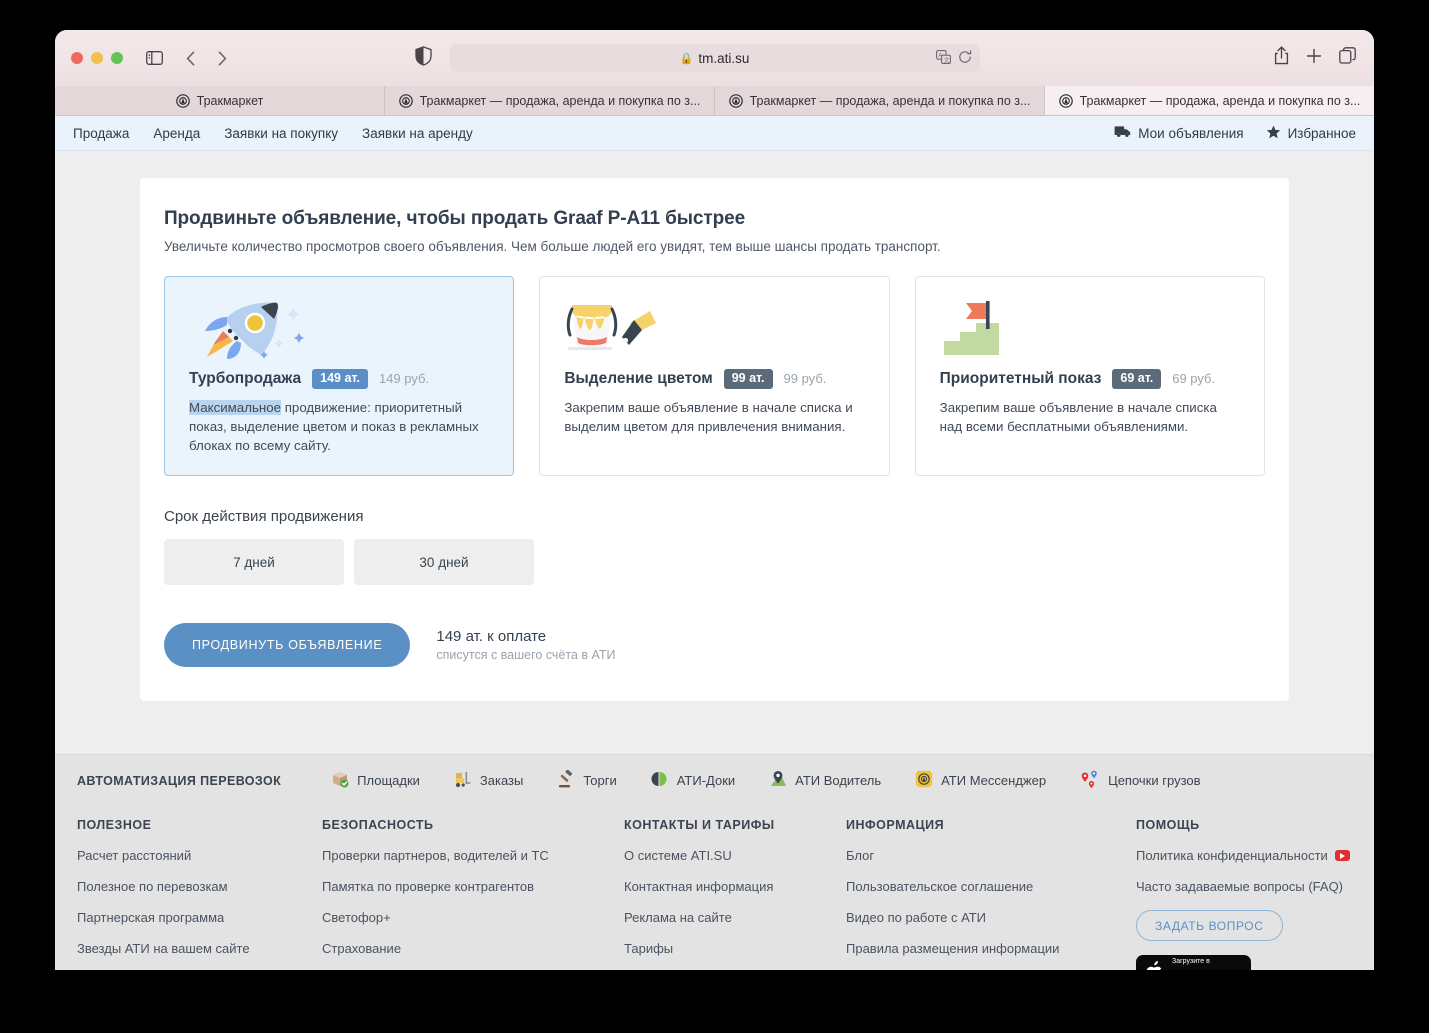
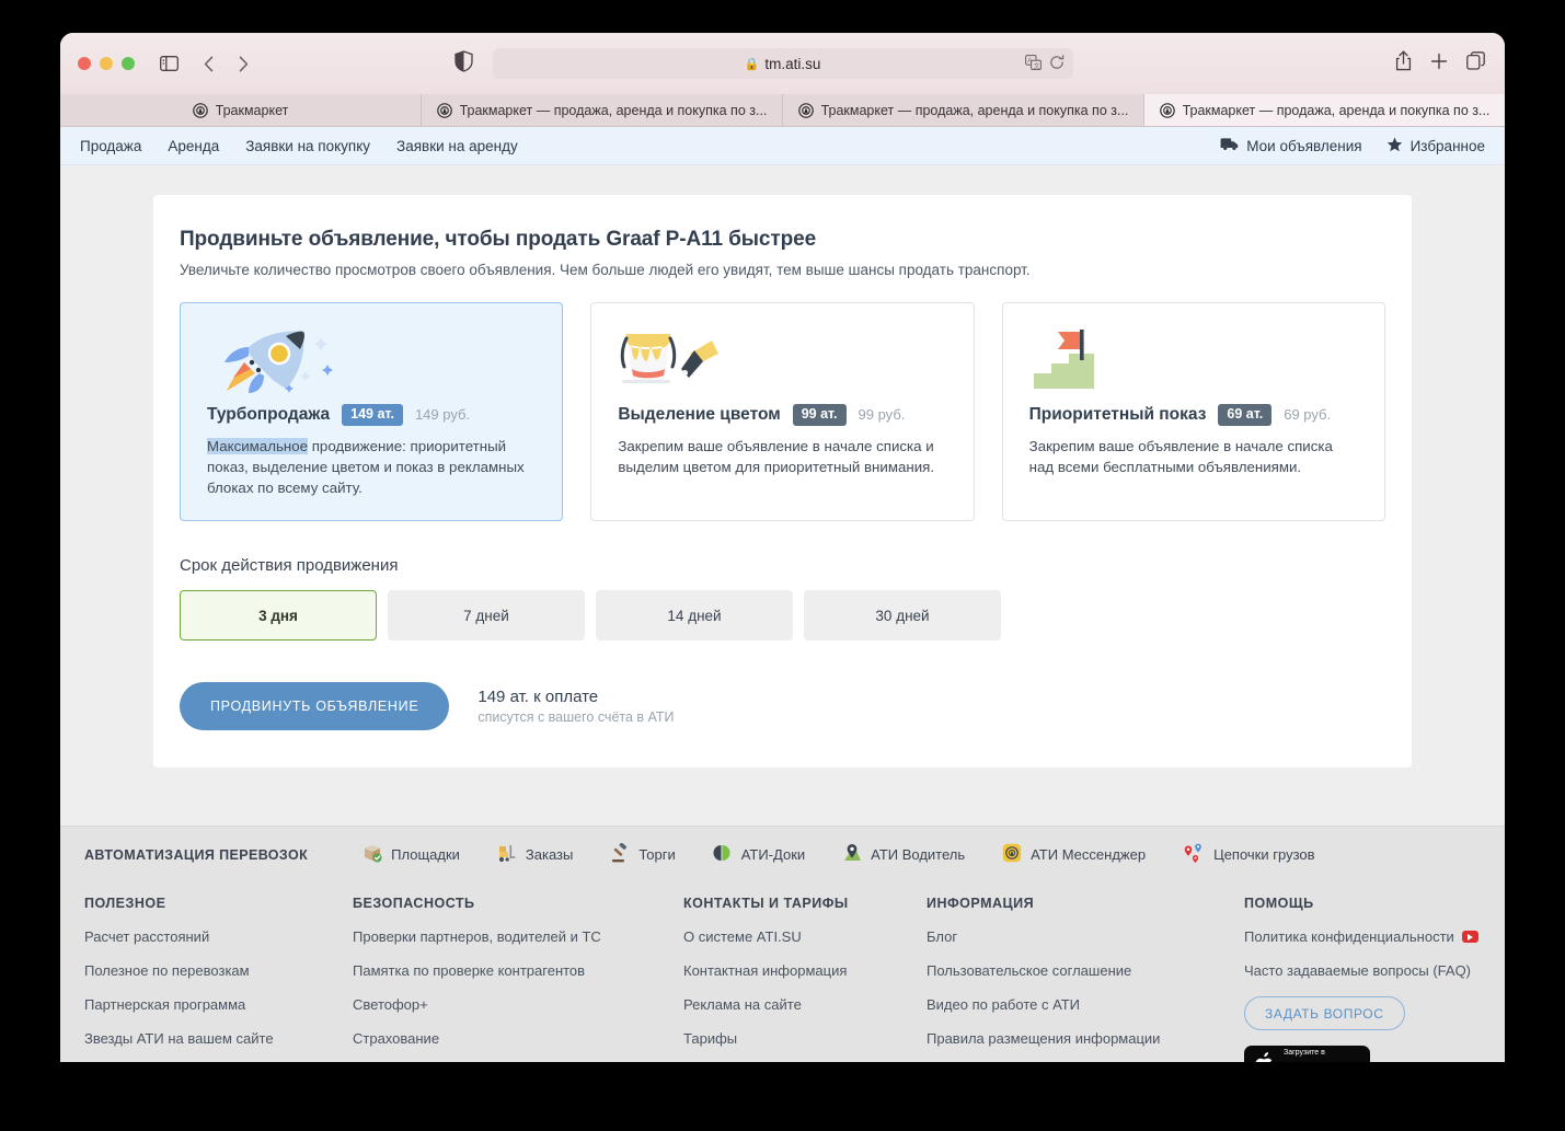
  🔒
  tm.ati.su
  Тракмаркет
  Тракмаркет — продажа, аренда и покупка по з...
  Тракмаркет — продажа, аренда и покупка по з...
  Тракмаркет — продажа, аренда и покупка по з...
  Продажа
  Аренда
  Заявки на покупку
  Заявки на аренду
  Мои объявления
  Избранное
  Продвиньте объявление, чтобы продать Graaf P-A11 быстрее
  Увеличьте количество просмотров своего объявления. Чем больше людей его увидят, тем выше шансы продать транспорт.
  Турбопродажа
  149 ат.
  149 руб.
  Максимальное продвижение: приоритетный показ, выделение цветом и показ в рекламных блоках по всему сайту.
  Выделение цветом
  99 ат.
  99 руб.
- Закрепим ваше объявление в начале списка и выделим цветом для привлечения внимания.
+ Закрепим ваше объявление в начале списка и выделим цветом для приоритетный внимания.
  Приоритетный показ
  69 ат.
  69 руб.
  Закрепим ваше объявление в начале списка над всеми бесплатными объявлениями.
  Срок действия продвижения
+ 3 дня
  7 дней
+ 14 дней
  30 дней
  ПРОДВИНУТЬ ОБЪЯВЛЕНИЕ
  149 ат. к оплате
  списутся с вашего счёта в АТИ
  АВТОМАТИЗАЦИЯ ПЕРЕВОЗОК
  Площадки
  Заказы
  Торги
  АТИ-Доки
  АТИ Водитель
  АТИ Мессенджер
  Цепочки грузов
  ПОЛЕЗНОЕ
  Расчет расстояний
  Полезное по перевозкам
  Партнерская программа
  Звезды АТИ на вашем сайте
  БЕЗОПАСНОСТЬ
  Проверки партнеров, водителей и ТС
  Памятка по проверке контрагентов
  Светофор+
  Страхование
  КОНТАКТЫ И ТАРИФЫ
  О системе ATI.SU
  Контактная информация
  Реклама на сайте
  Тарифы
  ИНФОРМАЦИЯ
  Блог
  Пользовательское соглашение
  Видео по работе с АТИ
  Правила размещения информации
  ПОМОЩЬ
  Политика конфиденциальности
  Часто задаваемые вопросы (FAQ)
  ЗАДАТЬ ВОПРОС
